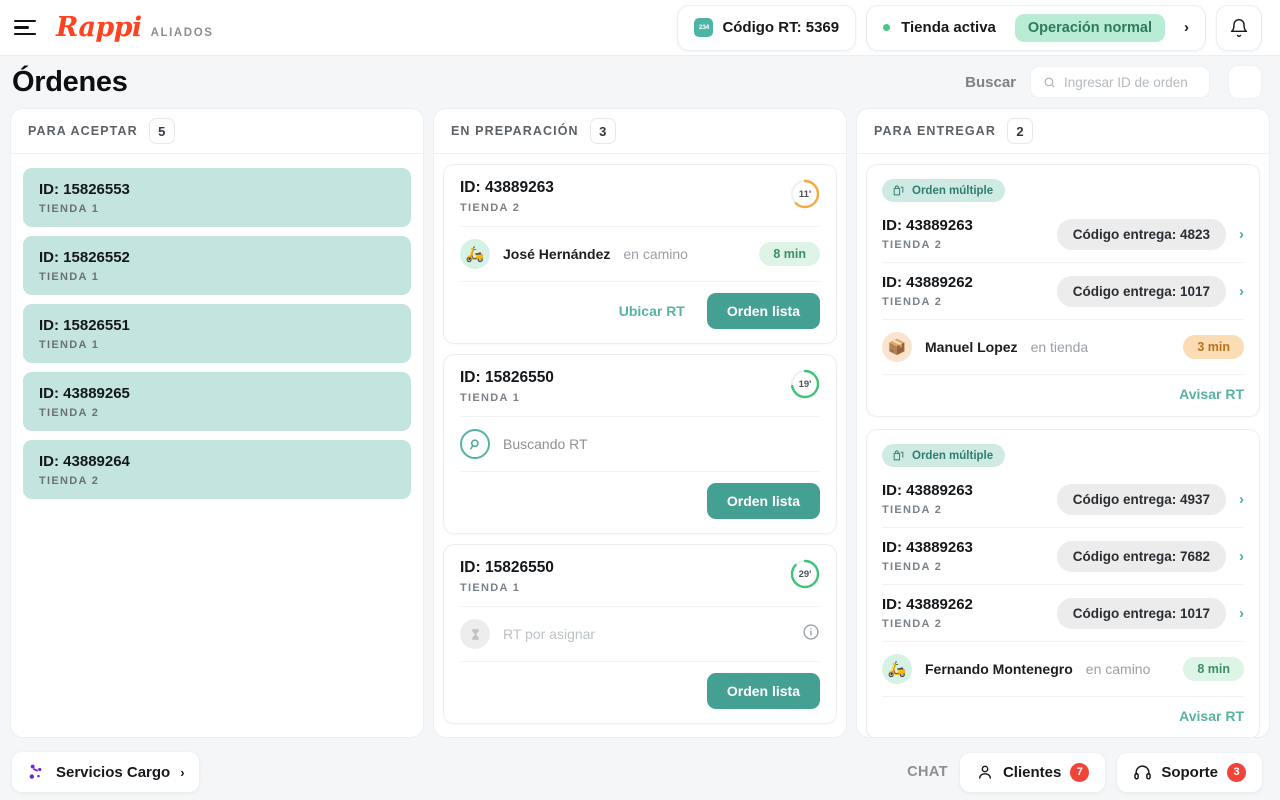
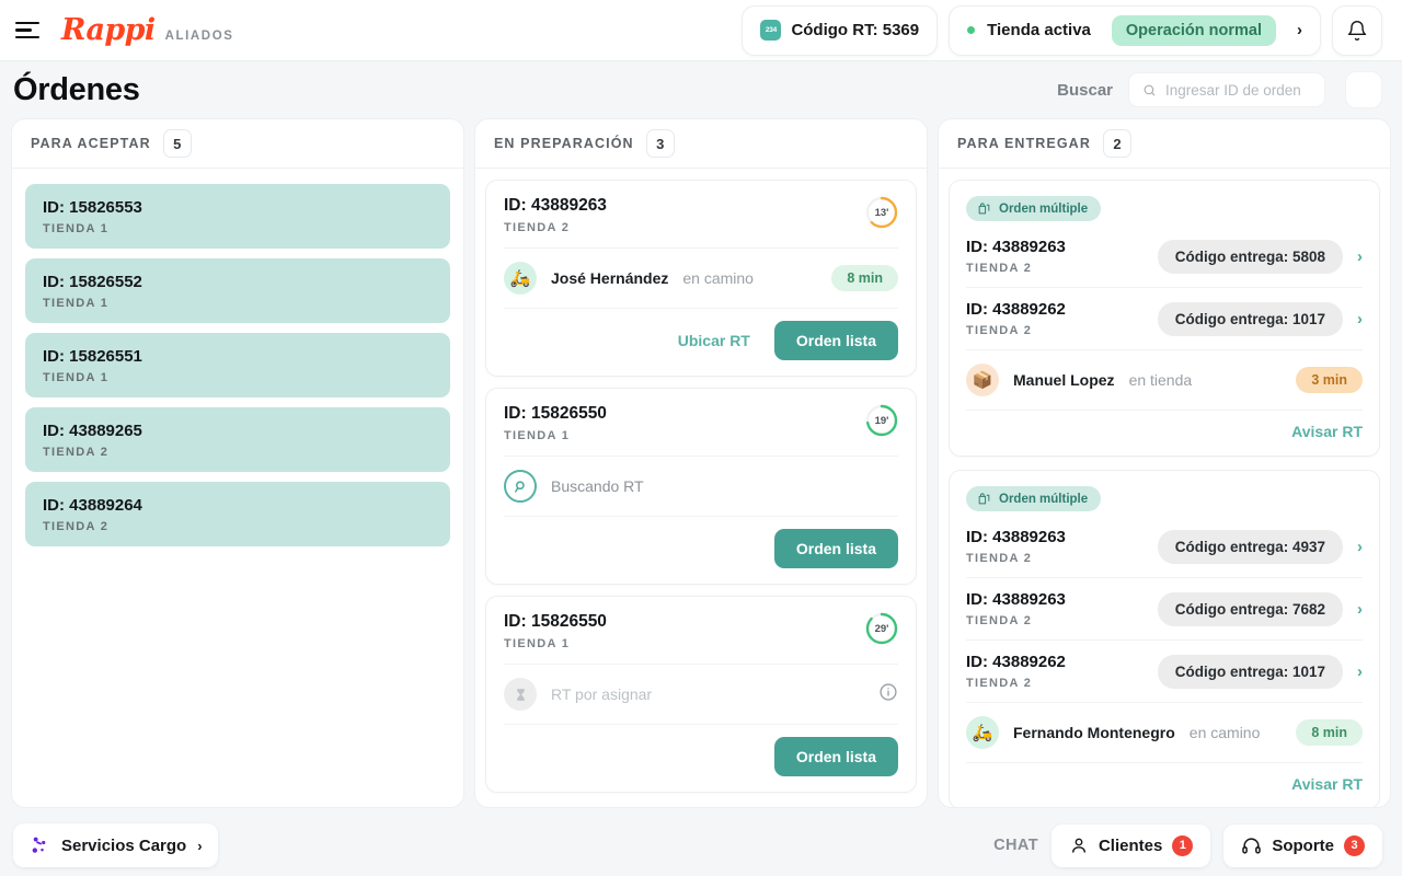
  Rappi
  ALIADOS
  Código RT: 5369
  Tienda activa
  Operación normal
  ›
  Órdenes
  Buscar
  Ingresar ID de orden
  PARA ACEPTAR
  5
  ID: 15826553
  TIENDA 1
  ID: 15826552
  TIENDA 1
  ID: 15826551
  TIENDA 1
  ID: 43889265
  TIENDA 2
  ID: 43889264
  TIENDA 2
  EN PREPARACIÓN
  3
  ID: 43889263
  TIENDA 2
- 11'
+ 13'
  🛵
  José Hernández
  en camino
  8 min
  Ubicar RT
  Orden lista
  ID: 15826550
  TIENDA 1
  19'
  Buscando RT
  Orden lista
  ID: 15826550
  TIENDA 1
  29'
  RT por asignar
  Orden lista
  PARA ENTREGAR
  2
  Orden múltiple
  ID: 43889263
  TIENDA 2
- Código entrega: 4823
+ Código entrega: 5808
  ›
  ID: 43889262
  TIENDA 2
  Código entrega: 1017
  ›
  📦
  Manuel Lopez
  en tienda
  3 min
  Avisar RT
  Orden múltiple
  ID: 43889263
  TIENDA 2
  Código entrega: 4937
  ›
  ID: 43889263
  TIENDA 2
  Código entrega: 7682
  ›
  ID: 43889262
  TIENDA 2
  Código entrega: 1017
  ›
  🛵
  Fernando Montenegro
  en camino
  8 min
  Avisar RT
  Servicios Cargo
  ›
  CHAT
  Clientes
- 7
+ 1
  Soporte
  3
